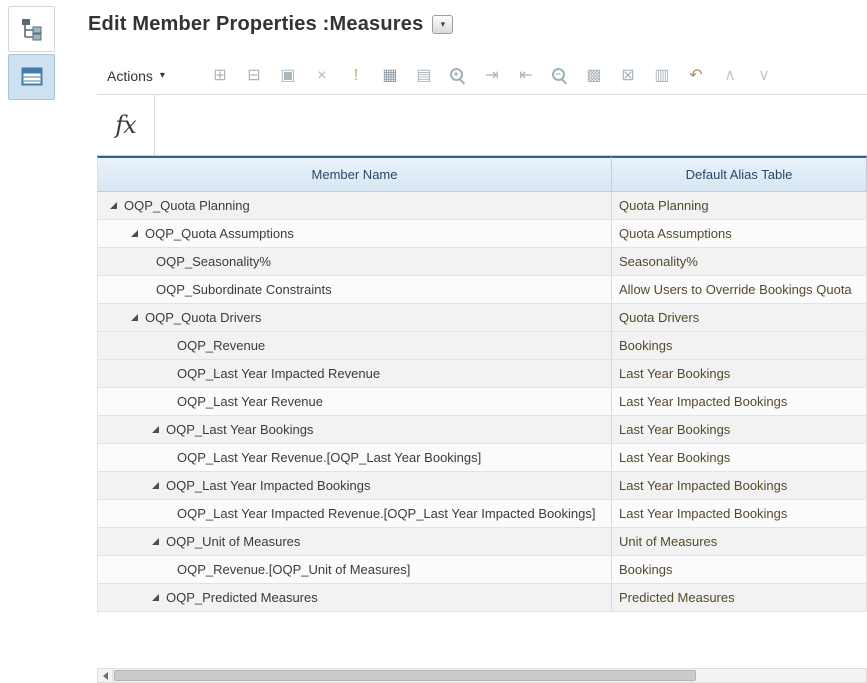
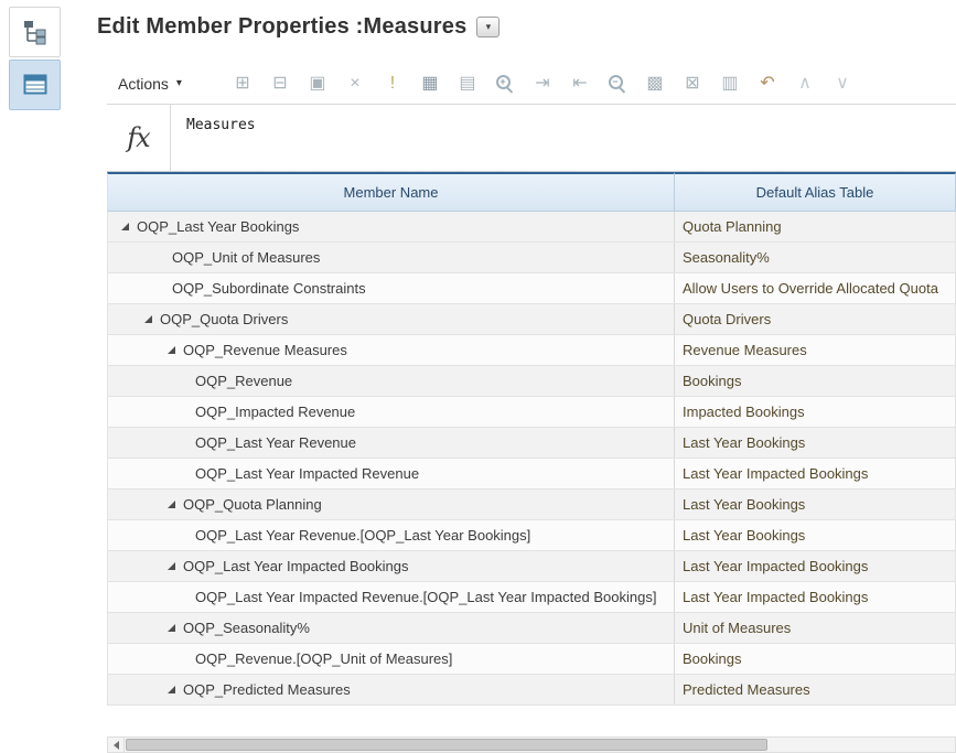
  Edit Member Properties :Measures
  ▾
  Actions
  ▾
  ⊞
  ⊟
  ▣
  ×
  !
  ▦
  ▤
  +
  ⇥
  ⇤
  −
  ▩
  ⊠
  ▥
  ↶
  ∧
  ∨
  fx
+ Measures
  Member Name
  Default Alias Table
- OQP_Quota Planning
+ OQP_Last Year Bookings
  Quota Planning
- OQP_Quota Assumptions
- Quota Assumptions
- OQP_Seasonality%
+ OQP_Unit of Measures
  Seasonality%
  OQP_Subordinate Constraints
- Allow Users to Override Bookings Quota
+ Allow Users to Override Allocated Quota
  OQP_Quota Drivers
  Quota Drivers
+ OQP_Revenue Measures
+ Revenue Measures
  OQP_Revenue
  Bookings
+ OQP_Impacted Revenue
+ Impacted Bookings
- OQP_Last Year Impacted Revenue
+ OQP_Last Year Revenue
  Last Year Bookings
- OQP_Last Year Revenue
+ OQP_Last Year Impacted Revenue
  Last Year Impacted Bookings
- OQP_Last Year Bookings
+ OQP_Quota Planning
  Last Year Bookings
  OQP_Last Year Revenue.[OQP_Last Year Bookings]
  Last Year Bookings
  OQP_Last Year Impacted Bookings
  Last Year Impacted Bookings
  OQP_Last Year Impacted Revenue.[OQP_Last Year Impacted Bookings]
  Last Year Impacted Bookings
- OQP_Unit of Measures
+ OQP_Seasonality%
  Unit of Measures
  OQP_Revenue.[OQP_Unit of Measures]
  Bookings
  OQP_Predicted Measures
  Predicted Measures
